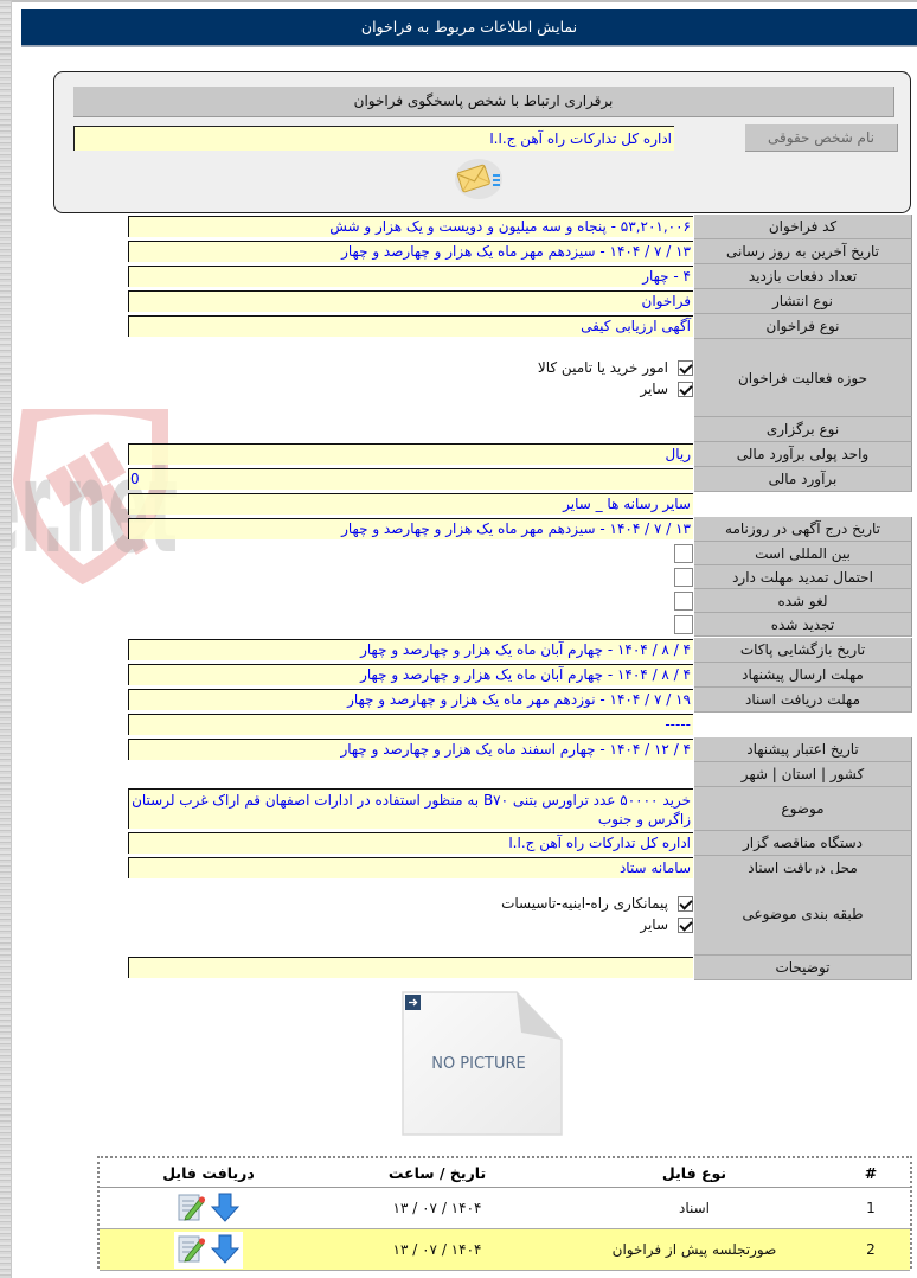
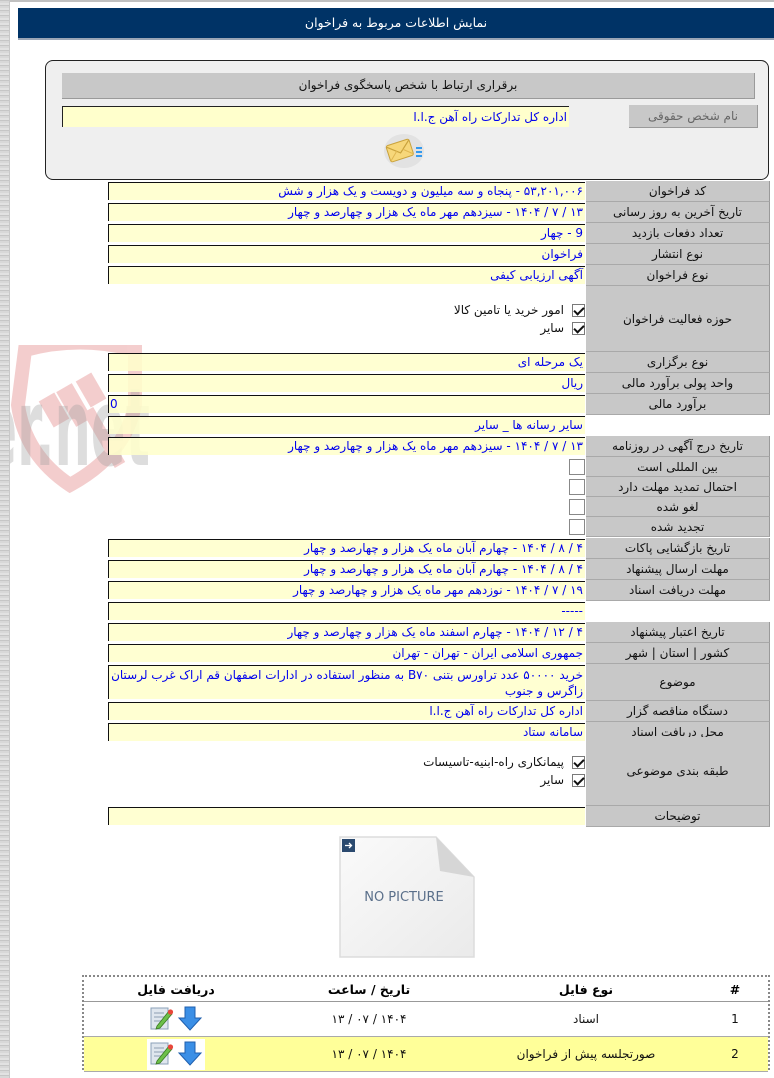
  نمایش اطلاعات مربوط به فراخوان
  برقراری ارتباط با شخص پاسخگوی فراخوان
  نام شخص حقوقی
  اداره کل تدارکات راه آهن ج.ا.ا
  ۵۳,۲۰۱,۰۰۶ - پنجاه و سه میلیون و دویست و یک هزار و شش
  کد فراخوان
  ۱۳ / ۷ / ۱۴۰۴ - سیزدهم مهر ماه یک هزار و چهارصد و چهار
  تاریخ آخرین به روز رسانی
- ۴ - چهار
+ 9 - چهار
  تعداد دفعات بازدید
  فراخوان
  نوع انتشار
  آگهی ارزیابی کیفی
  نوع فراخوان
  امور خرید یا تامین کالا
  سایر
  حوزه فعالیت فراخوان
+ یک مرحله ای
  نوع برگزاری
  ریال
  واحد پولی برآورد مالی
  0
  برآورد مالی
  سایر رسانه ها _ سایر
  ۱۳ / ۷ / ۱۴۰۴ - سیزدهم مهر ماه یک هزار و چهارصد و چهار
  تاریخ درج آگهی در روزنامه
  بین المللی است
  احتمال تمدید مهلت دارد
  لغو شده
  تجدید شده
  ۴ / ۸ / ۱۴۰۴ - چهارم آبان ماه یک هزار و چهارصد و چهار
  تاریخ بازگشایی پاکات
  ۴ / ۸ / ۱۴۰۴ - چهارم آبان ماه یک هزار و چهارصد و چهار
  مهلت ارسال پیشنهاد
  ۱۹ / ۷ / ۱۴۰۴ - نوزدهم مهر ماه یک هزار و چهارصد و چهار
  مهلت دریافت اسناد
  -----
  ۴ / ۱۲ / ۱۴۰۴ - چهارم اسفند ماه یک هزار و چهارصد و چهار
  تاریخ اعتبار پیشنهاد
+ جمهوری اسلامی ایران - تهران - تهران
  کشور | استان | شهر
  خرید ۵۰۰۰۰ عدد تراورس بتنی B۷۰ به منظور استفاده در ادارات اصفهان قم اراک غرب لرستان زاگرس و جنوب
  موضوع
  اداره کل تدارکات راه آهن ج.ا.ا
  دستگاه مناقصه گزار
  سامانه ستاد
  محل دریافت اسناد
  پیمانکاری راه-ابنیه-تاسیسات
  سایر
  طبقه بندی موضوعی
  توضیحات
  NO PICTURE
  #	نوع فایل	تاریخ / ساعت	دریافت فایل
  1	اسناد	۱۴۰۴ / ۰۷ / ۱۳
  2	صورتجلسه پیش از فراخوان	۱۴۰۴ / ۰۷ / ۱۳
